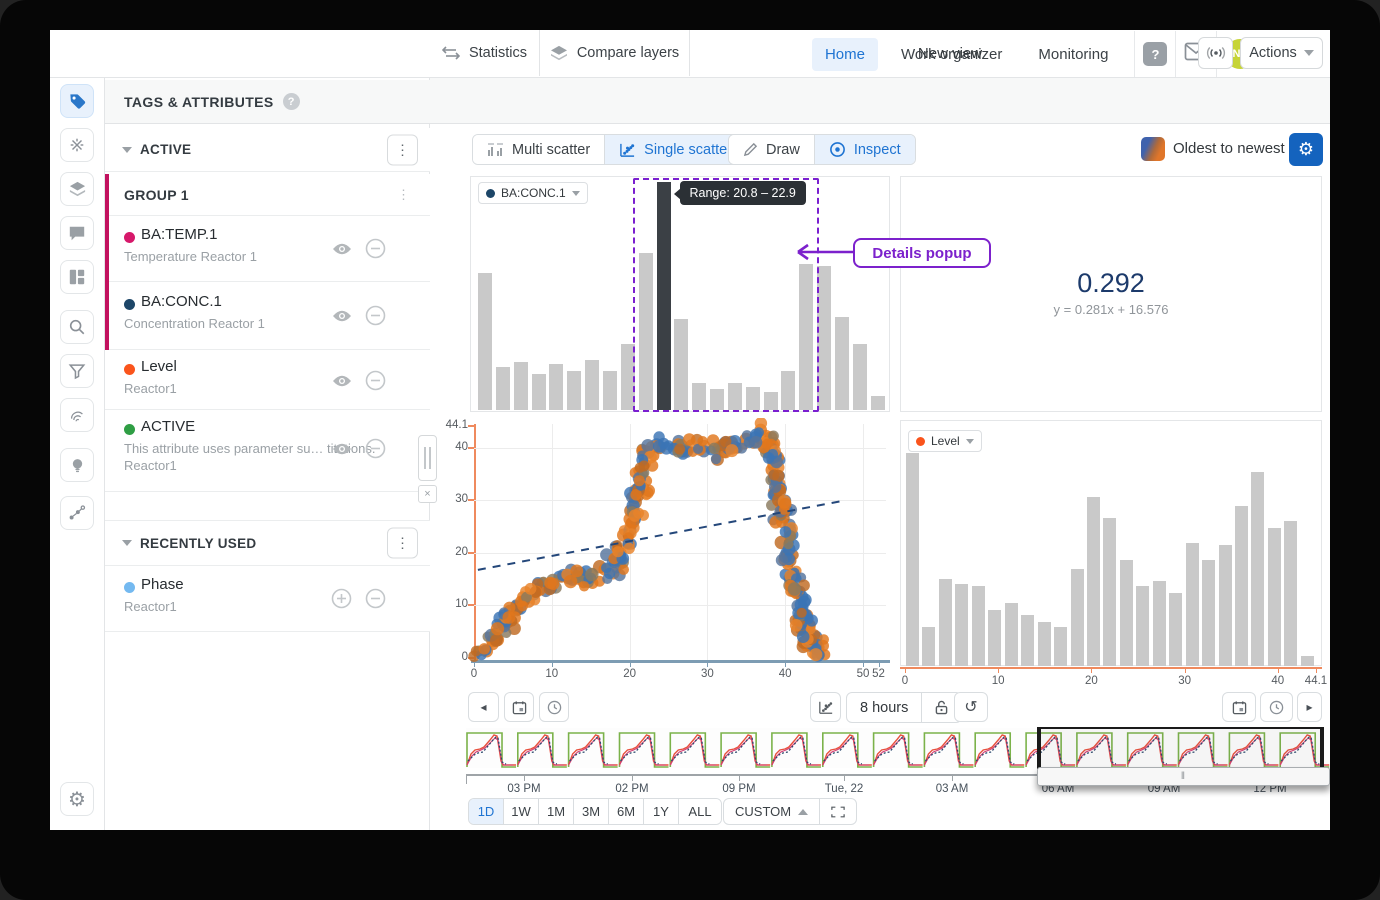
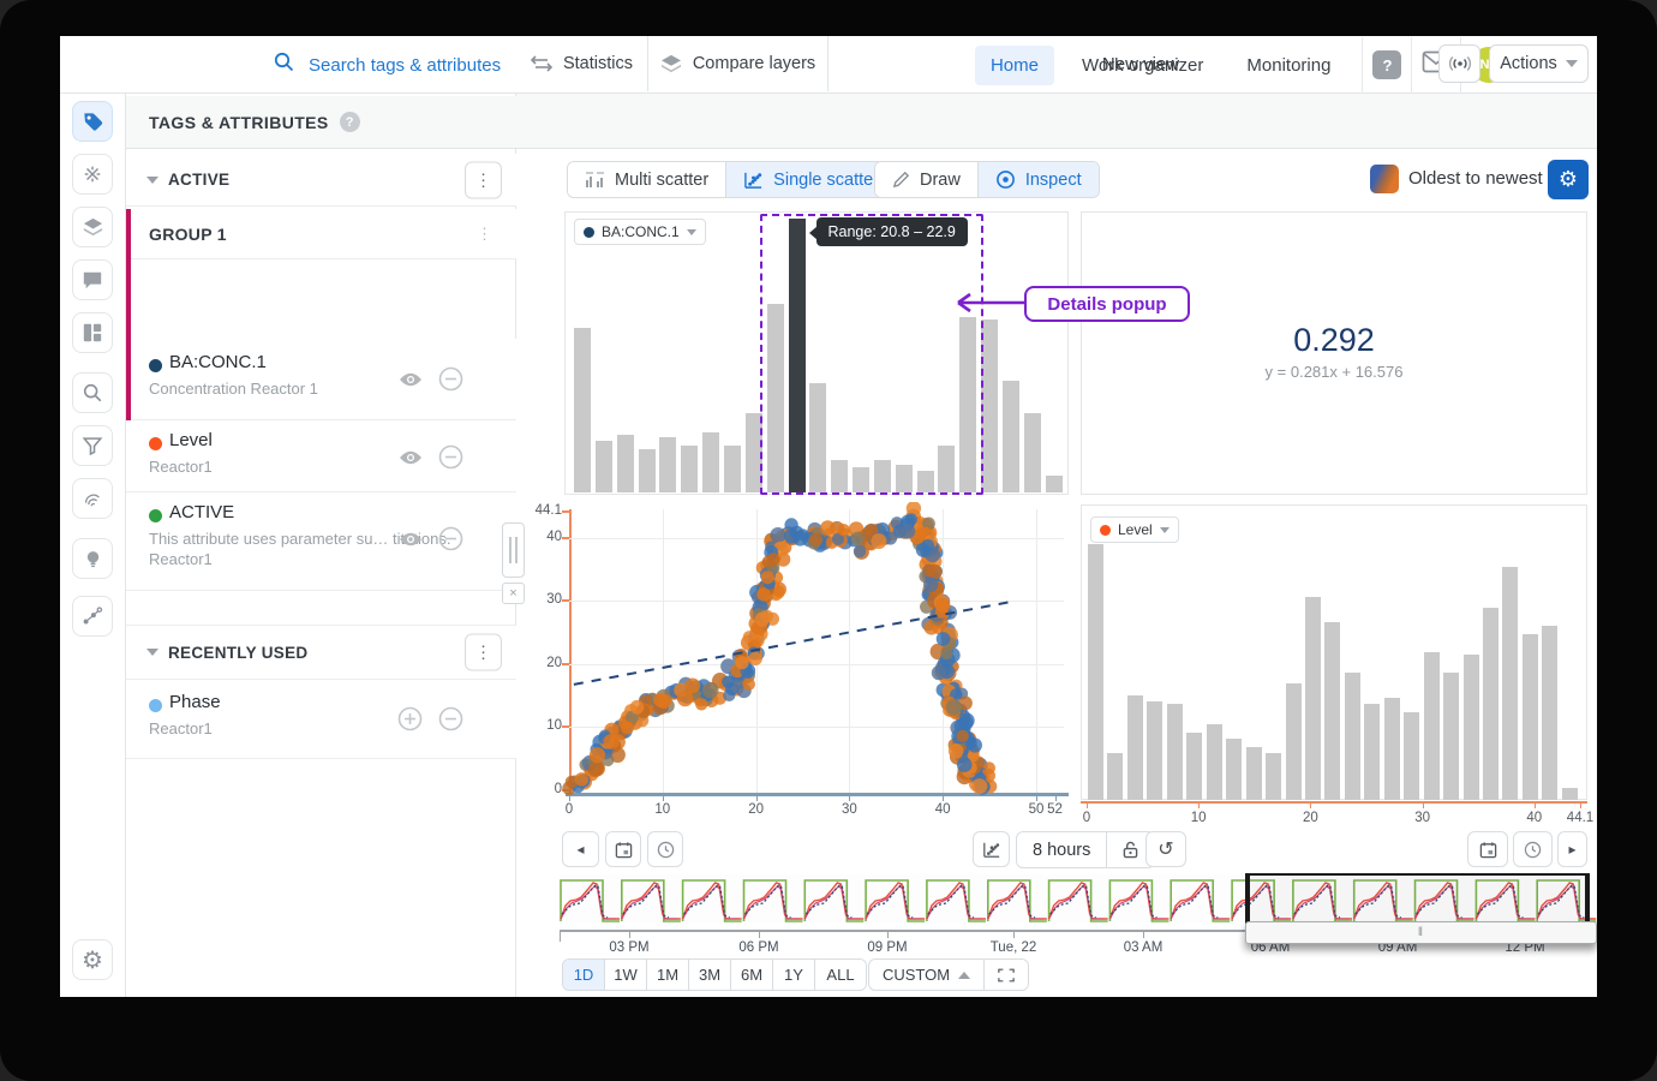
+ Search tags & attributes
  Home
  Work organizer
  Monitoring
  ?
  ⚙
  TAGS & ATTRIBUTES
  ?
  ACTIVE
  ⋮
  GROUP 1
  ⋮
- BA:TEMP.1
- Temperature Reactor 1
  BA:CONC.1
  Concentration Reactor 1
  Level
  Reactor1
  ACTIVE
  This attribute uses parameter su… tions
  Reactor1
  RECENTLY USED
  ⋮
  Phase
  Reactor1
  ×
  Statistics
  Compare layers
  New view
  Actions
  Multi scatter
  Single scatte
  Draw
  Inspect
  Oldest to newest
  ⚙
  BA:CONC.1
  Range: 20.8 – 22.9
  Details popup
  0.292
  y = 0.281x + 16.576
  Level
  ◂
  8 hours
  ↺
  ▸
  ‖
  1D
  1W
  1M
  3M
  6M
  1Y
  ALL
  CUSTOM
  0
  10
  20
  30
  40
  44.1
  0
  10
  20
  30
  40
  50
  52
  44.1
  40
  30
  20
  10
  0
  03 PM
- 02 PM
+ 06 PM
  09 PM
  Tue, 22
  03 AM
  06 AM
  09 AM
  12 PM
